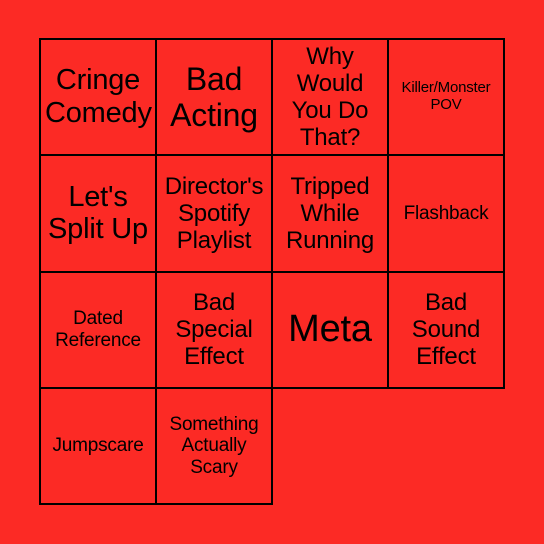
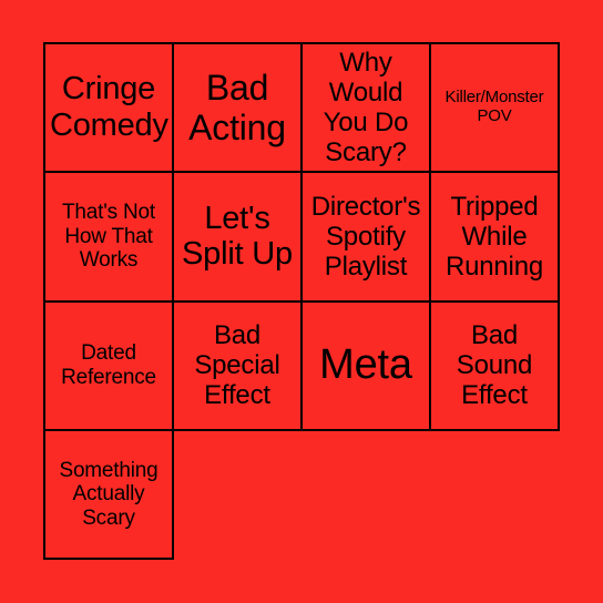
  Cringe Comedy
  Bad Acting
- Why Would You Do That?
+ Why Would You Do Scary?
  Killer/Monster POV
+ That's Not How That Works
  Let's Split Up
  Director's Spotify Playlist
  Tripped While Running
- Flashback
  Dated Reference
  Bad Special Effect
  Meta
  Bad Sound Effect
- Jumpscare
  Something Actually Scary
